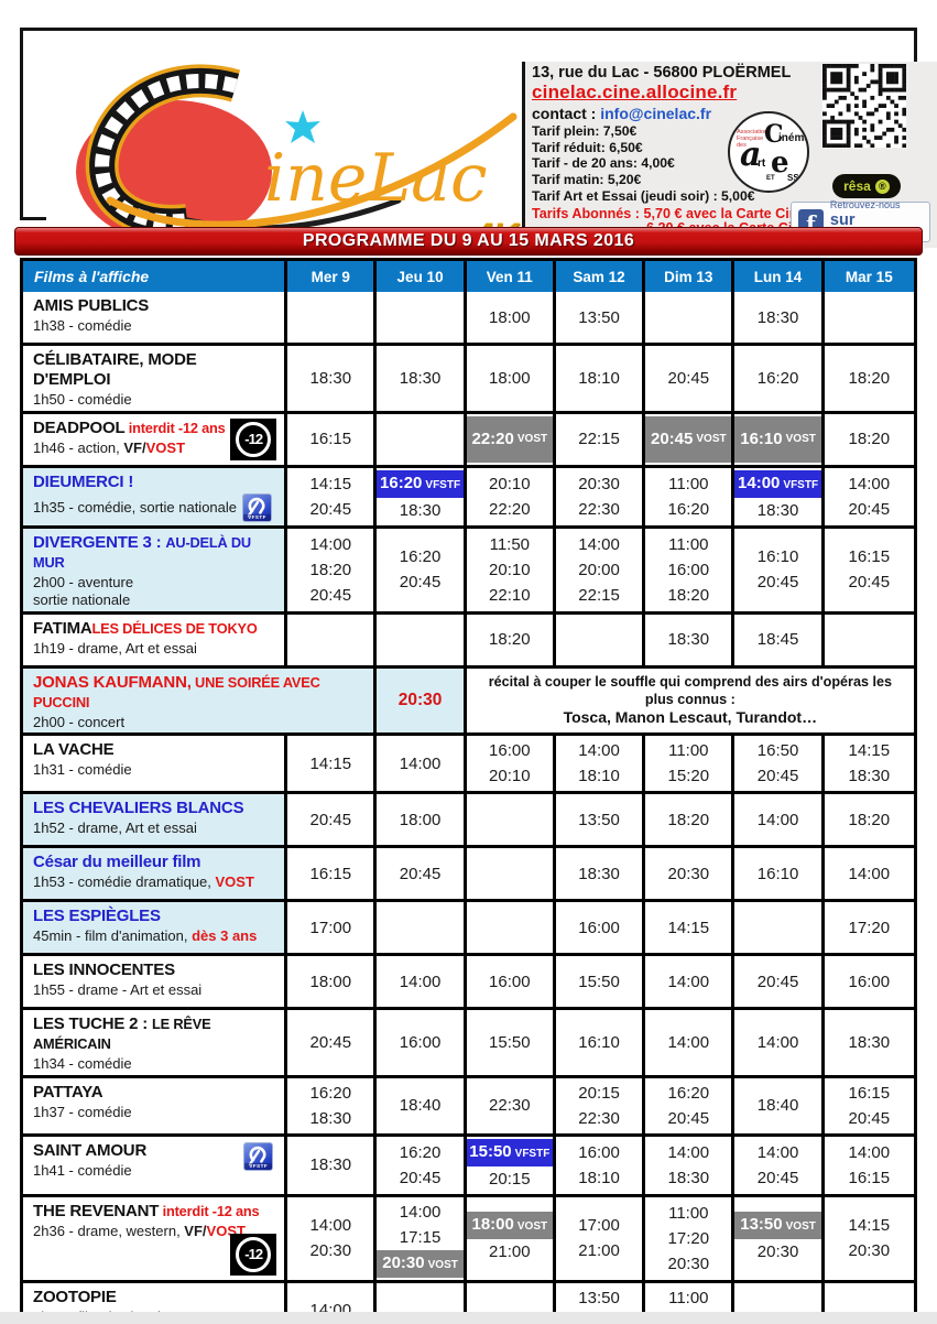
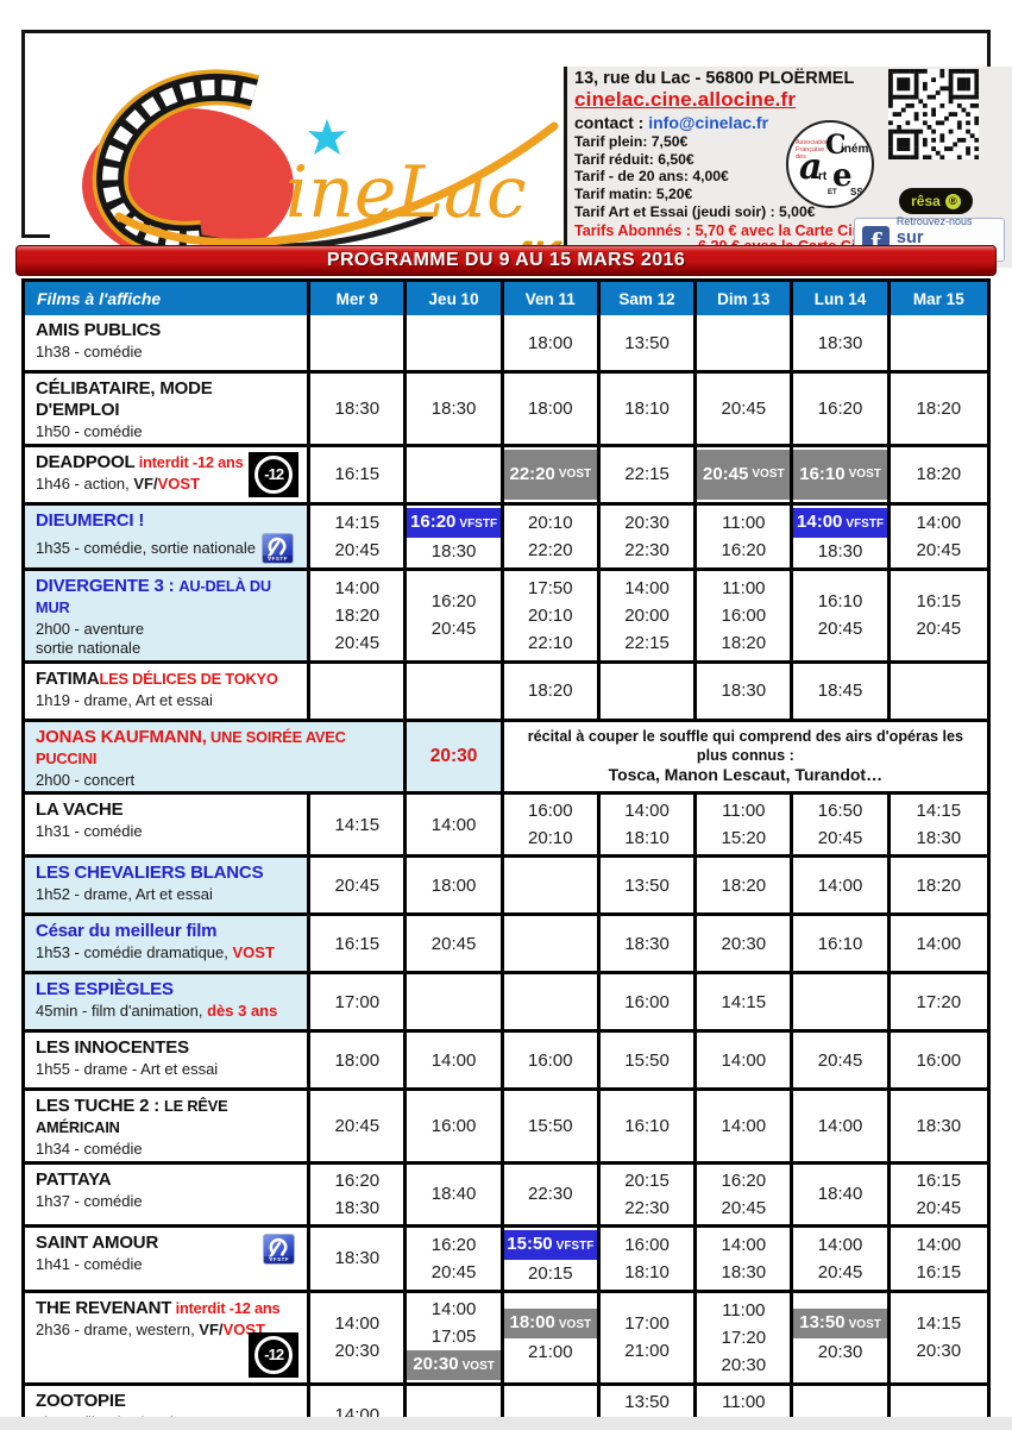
  ineLac
  13, rue du Lac - 56800 PLOËRMEL
  cinelac.cine.allocine.fr
  contact : info@cinelac.fr
  Tarif plein: 7,50€
  Tarif réduit: 6,50€
  Tarif - de 20 ans: 4,00€
  Tarif matin: 5,20€
  Tarif Art et Essai (jeudi soir) : 5,00€
  Tarifs Abonnés : 5,70 € avec la Carte Ci
  a
  C
  rt
  e
  SSAI
  rêsa
  ®
  f
  Retrouvez-nous
  PROGRAMME DU 9 AU 15 MARS 2016
  Films à l'affiche
  Mer 9
  Jeu 10
  Ven 11
  Sam 12
  Dim 13
  Lun 14
  Mar 15
  AMIS PUBLICS
  1h38 - comédie
  18:00
  13:50
  18:30
  CÉLIBATAIRE, MODE D'EMPLOI
  1h50 - comédie
  18:30
  18:30
  18:00
  18:10
  20:45
  16:20
  18:20
  DEADPOOL interdit -12 ans
  1h46 - action, VF/VOST
  -12
  16:15
  22:20
  VOST
  22:15
  20:45
  VOST
  16:10
  VOST
  18:20
  DIEUMERCI !
  1h35 - comédie, sortie nationale
  14:15
  20:45
  16:20 VFSTF
  18:30
  20:10
  22:20
  20:30
  22:30
  11:00
  16:20
  14:00 VFSTF
  18:30
  14:00
  20:45
  DIVERGENTE 3 : AU-DELÀ DU MUR
  2h00 - aventure
  sortie nationale
  14:00
  18:20
  20:45
  16:20
  20:45
- 11:50
+ 17:50
  20:10
  22:10
  14:00
  20:00
  22:15
  11:00
  16:00
  18:20
  16:10
  20:45
  16:15
  20:45
  FATIMALES DÉLICES DE TOKYO
  1h19 - drame, Art et essai
  18:20
  18:30
  18:45
  JONAS KAUFMANN, UNE SOIRÉE AVEC PUCCINI
  2h00 - concert
  20:30
  récital à couper le souffle qui comprend des airs d'opéras les plus connus :
  Tosca, Manon Lescaut, Turandot…
  LA VACHE
  1h31 - comédie
  14:15
  14:00
  16:00
  20:10
  14:00
  18:10
  11:00
  15:20
  16:50
  20:45
  14:15
  18:30
  LES CHEVALIERS BLANCS
  1h52 - drame, Art et essai
  20:45
  18:00
  13:50
  18:20
  14:00
  18:20
  César du meilleur film
  1h53 - comédie dramatique, VOST
  16:15
  20:45
  18:30
  20:30
  16:10
  14:00
  LES ESPIÈGLES
  45min - film d'animation, dès 3 ans
  17:00
  16:00
  14:15
  17:20
  LES INNOCENTES
  1h55 - drame - Art et essai
  18:00
  14:00
  16:00
  15:50
  14:00
  20:45
  16:00
  LES TUCHE 2 : LE RÊVE AMÉRICAIN
  1h34 - comédie
  20:45
  16:00
  15:50
  16:10
  14:00
  14:00
  18:30
  PATTAYA
  1h37 - comédie
  16:20
  18:30
  18:40
  22:30
  20:15
  22:30
  16:20
  20:45
  18:40
  16:15
  20:45
  SAINT AMOUR
  1h41 - comédie
  18:30
  16:20
  20:45
  15:50 VFSTF
  20:15
  16:00
  18:10
  14:00
  18:30
  14:00
  20:45
  14:00
  16:15
  THE REVENANT interdit -12 ans
  2h36 - drame, western, VF/VOST
  -12
  14:00
  20:30
  14:00
- 17:15
+ 17:05
  20:30 VOST
  18:00 VOST
  21:00
  17:00
  21:00
  11:00
  17:20
  20:30
  13:50 VOST
  20:30
  14:15
  20:30
  ZOOTOPIE
  14:00
  13:50
  11:00
